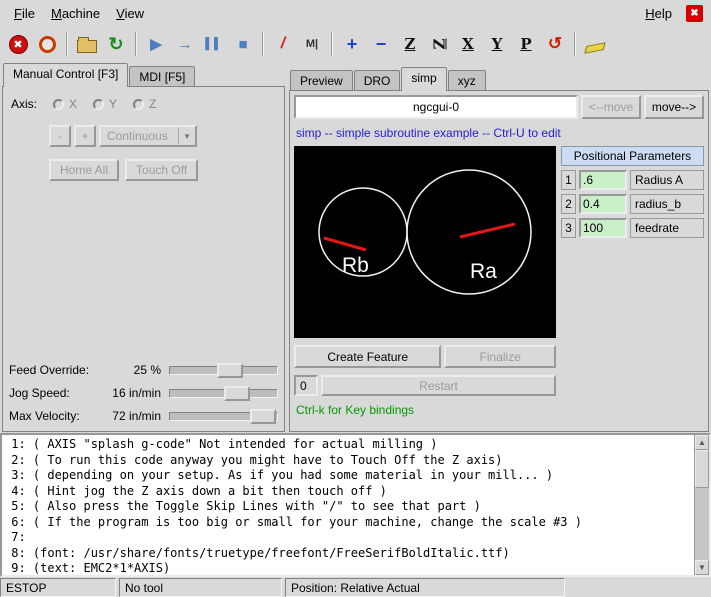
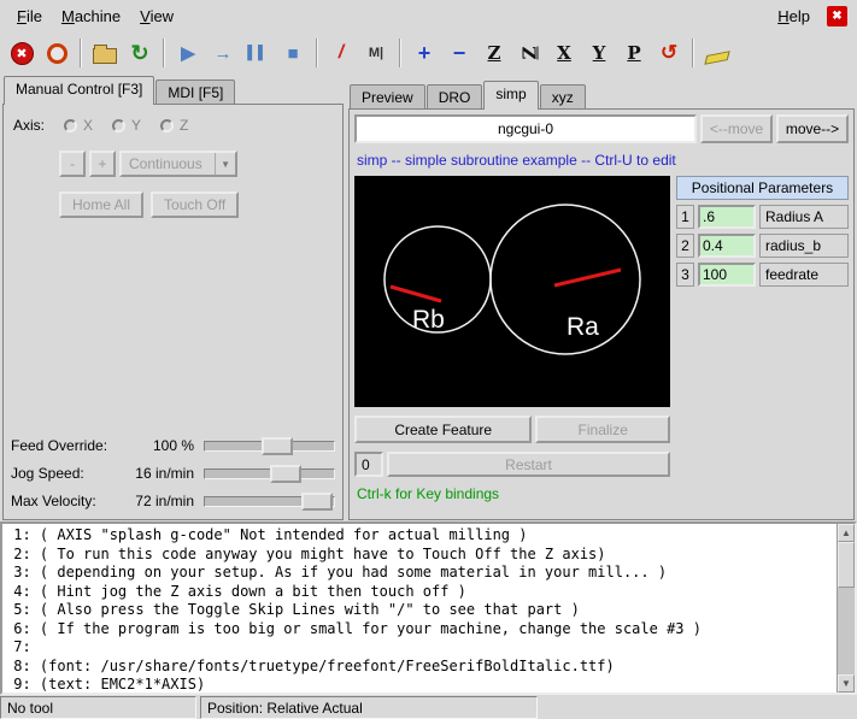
  File
  Machine
  View
  Help
  ✖
  ✖
  ↻
  ▶
  →
  ▌▌
  ■
  /
  M|
  +
  −
  Z
  X
  Y
  P
  ↺
  Manual Control [F3]
  MDI [F5]
  Axis:
  X
  Y
  Z
  -
  +
  Continuous
  ▼
  Home All
  Touch Off
  Feed Override:
- 25 %
+ 100 %
  Jog Speed:
  16 in/min
  Max Velocity:
  72 in/min
  Preview
  DRO
  simp
  xyz
  ngcgui-0
  <--move
  move-->
  simp -- simple subroutine example -- Ctrl-U to edit
  Rb
  Ra
  Positional Parameters
  1
  .6
  Radius A
  2
  0.4
  radius_b
  3
  100
  feedrate
  Create Feature
  Finalize
  0
  Restart
  Ctrl-k for Key bindings
  1: ( AXIS "splash g-code" Not intended for actual milling )
  2: ( To run this code anyway you might have to Touch Off the Z axis)
  3: ( depending on your setup. As if you had some material in your mill... )
  4: ( Hint jog the Z axis down a bit then touch off )
  5: ( Also press the Toggle Skip Lines with "/" to see that part )
  6: ( If the program is too big or small for your machine, change the scale #3 )
  7:
  8: (font: /usr/share/fonts/truetype/freefont/FreeSerifBoldItalic.ttf)
  9: (text: EMC2*1*AXIS)
  ▲
  ▼
- ESTOP
  No tool
  Position: Relative Actual
